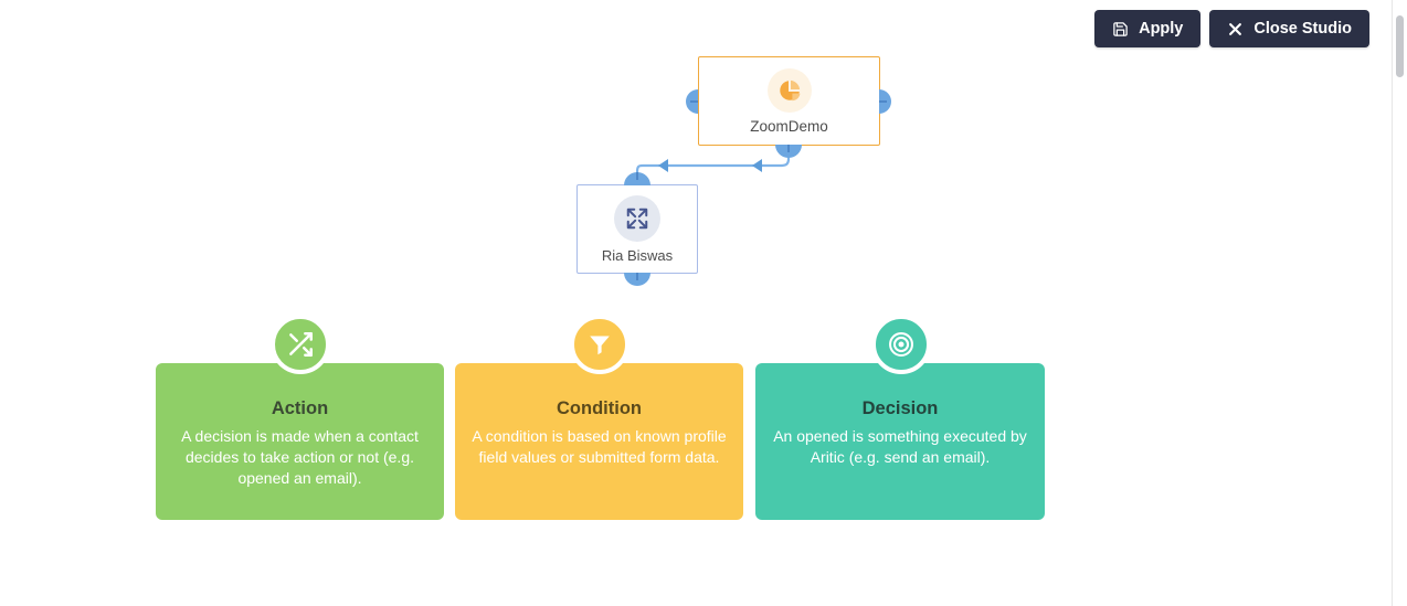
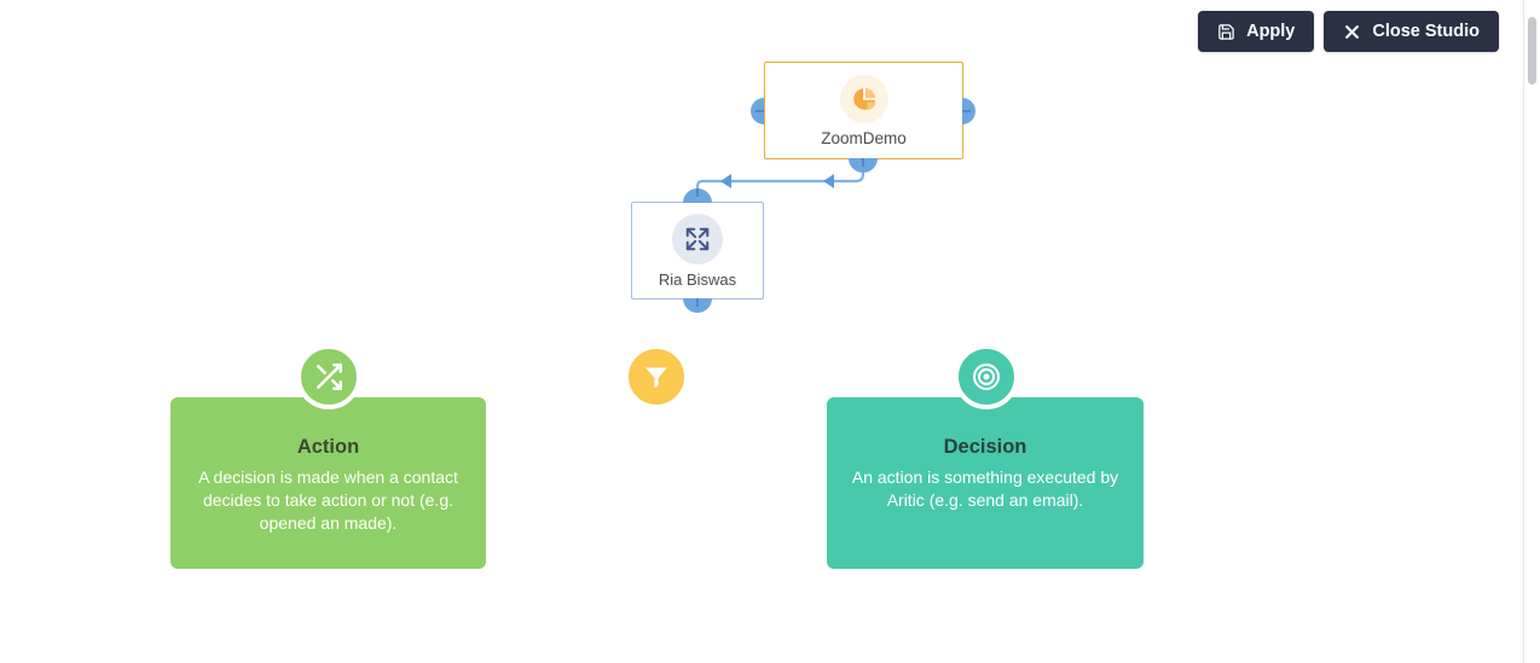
  ZoomDemo
  Ria Biswas
  Action
- A decision is made when a contact decides to take action or not (e.g. opened an email).
+ A decision is made when a contact decides to take action or not (e.g. opened an made).
- Condition
- A condition is based on known profile field values or submitted form data.
  Decision
- An opened is something executed by Aritic (e.g. send an email).
+ An action is something executed by Aritic (e.g. send an email).
  Apply
  Close Studio
